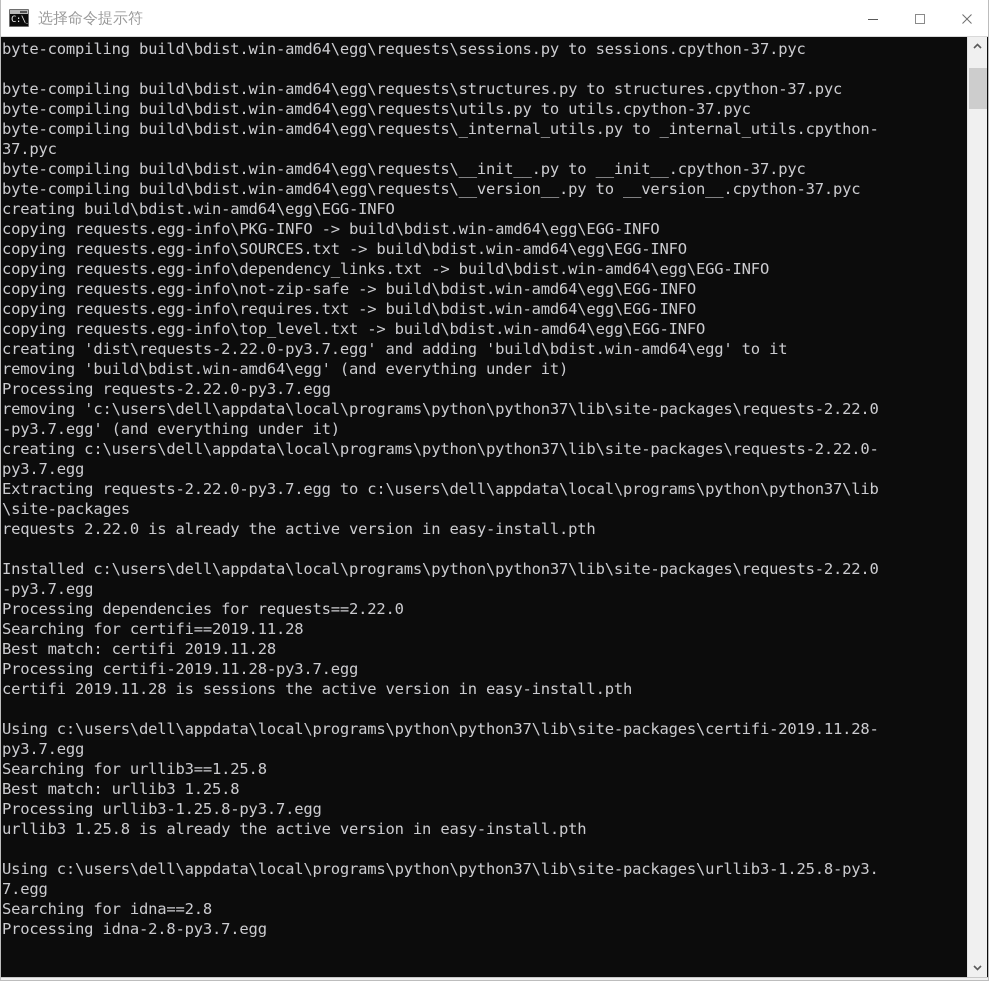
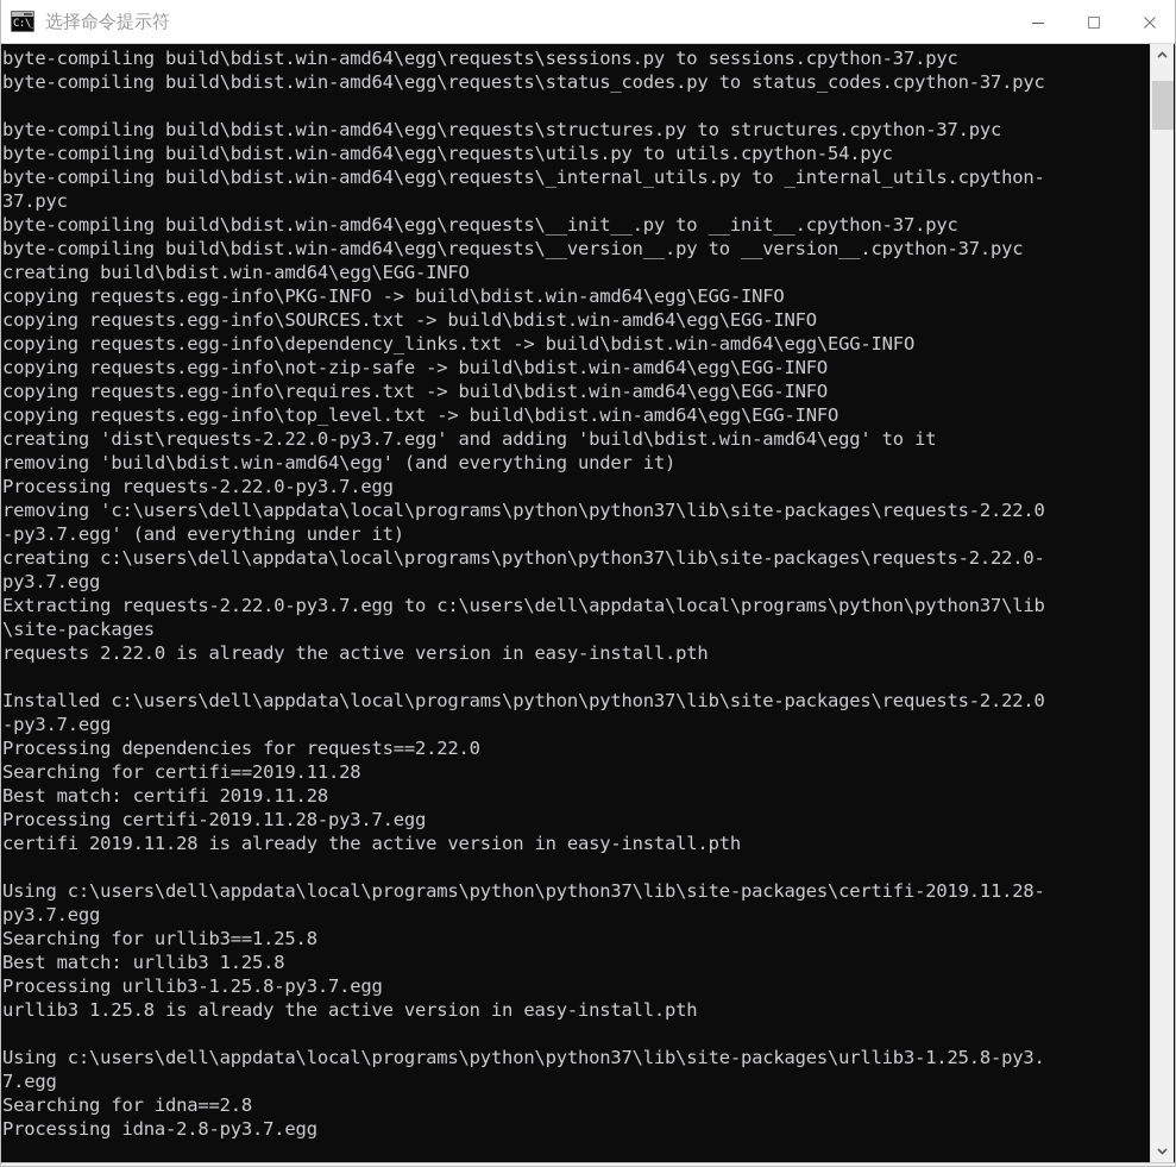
  C:\
  选择命令提示符
  byte-compiling build\bdist.win-amd64\egg\requests\sessions.py to sessions.cpython-37.pyc
+ byte-compiling build\bdist.win-amd64\egg\requests\status_codes.py to status_codes.cpython-37.pyc
  byte-compiling build\bdist.win-amd64\egg\requests\structures.py to structures.cpython-37.pyc
- byte-compiling build\bdist.win-amd64\egg\requests\utils.py to utils.cpython-37.pyc
+ byte-compiling build\bdist.win-amd64\egg\requests\utils.py to utils.cpython-54.pyc
  byte-compiling build\bdist.win-amd64\egg\requests\_internal_utils.py to _internal_utils.cpython-
  37.pyc
  byte-compiling build\bdist.win-amd64\egg\requests\__init__.py to __init__.cpython-37.pyc
  byte-compiling build\bdist.win-amd64\egg\requests\__version__.py to __version__.cpython-37.pyc
  creating build\bdist.win-amd64\egg\EGG-INFO
  copying requests.egg-info\PKG-INFO -> build\bdist.win-amd64\egg\EGG-INFO
  copying requests.egg-info\SOURCES.txt -> build\bdist.win-amd64\egg\EGG-INFO
  copying requests.egg-info\dependency_links.txt -> build\bdist.win-amd64\egg\EGG-INFO
  copying requests.egg-info\not-zip-safe -> build\bdist.win-amd64\egg\EGG-INFO
  copying requests.egg-info\requires.txt -> build\bdist.win-amd64\egg\EGG-INFO
  copying requests.egg-info\top_level.txt -> build\bdist.win-amd64\egg\EGG-INFO
  creating 'dist\requests-2.22.0-py3.7.egg' and adding 'build\bdist.win-amd64\egg' to it
  removing 'build\bdist.win-amd64\egg' (and everything under it)
  Processing requests-2.22.0-py3.7.egg
  removing 'c:\users\dell\appdata\local\programs\python\python37\lib\site-packages\requests-2.22.0
  -py3.7.egg' (and everything under it)
  creating c:\users\dell\appdata\local\programs\python\python37\lib\site-packages\requests-2.22.0-
  py3.7.egg
  Extracting requests-2.22.0-py3.7.egg to c:\users\dell\appdata\local\programs\python\python37\lib
  \site-packages
  requests 2.22.0 is already the active version in easy-install.pth
  Installed c:\users\dell\appdata\local\programs\python\python37\lib\site-packages\requests-2.22.0
  -py3.7.egg
  Processing dependencies for requests==2.22.0
  Searching for certifi==2019.11.28
  Best match: certifi 2019.11.28
  Processing certifi-2019.11.28-py3.7.egg
- certifi 2019.11.28 is sessions the active version in easy-install.pth
+ certifi 2019.11.28 is already the active version in easy-install.pth
  Using c:\users\dell\appdata\local\programs\python\python37\lib\site-packages\certifi-2019.11.28-
  py3.7.egg
  Searching for urllib3==1.25.8
  Best match: urllib3 1.25.8
  Processing urllib3-1.25.8-py3.7.egg
  urllib3 1.25.8 is already the active version in easy-install.pth
  Using c:\users\dell\appdata\local\programs\python\python37\lib\site-packages\urllib3-1.25.8-py3.
  7.egg
  Searching for idna==2.8
  Processing idna-2.8-py3.7.egg
